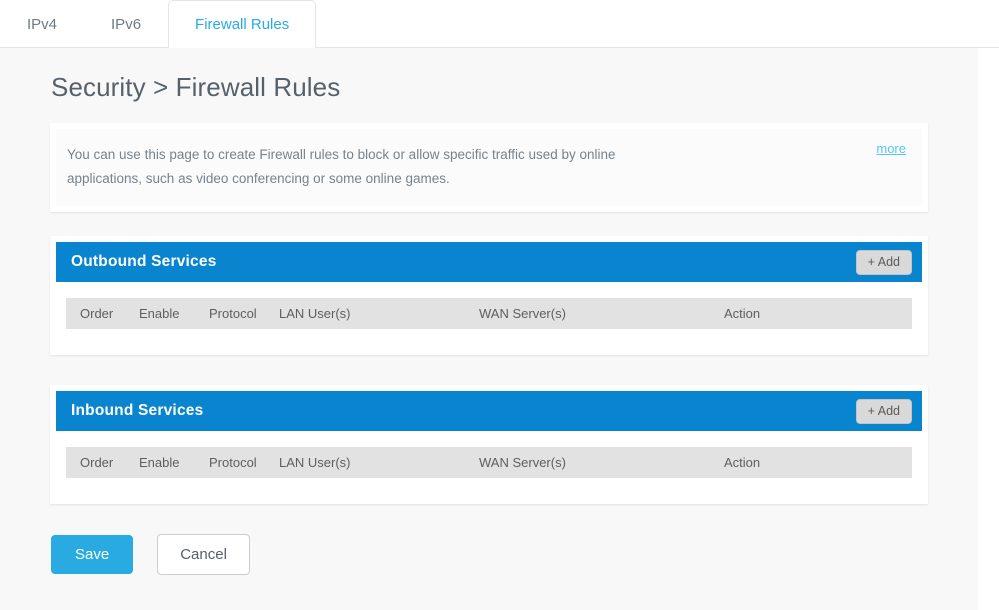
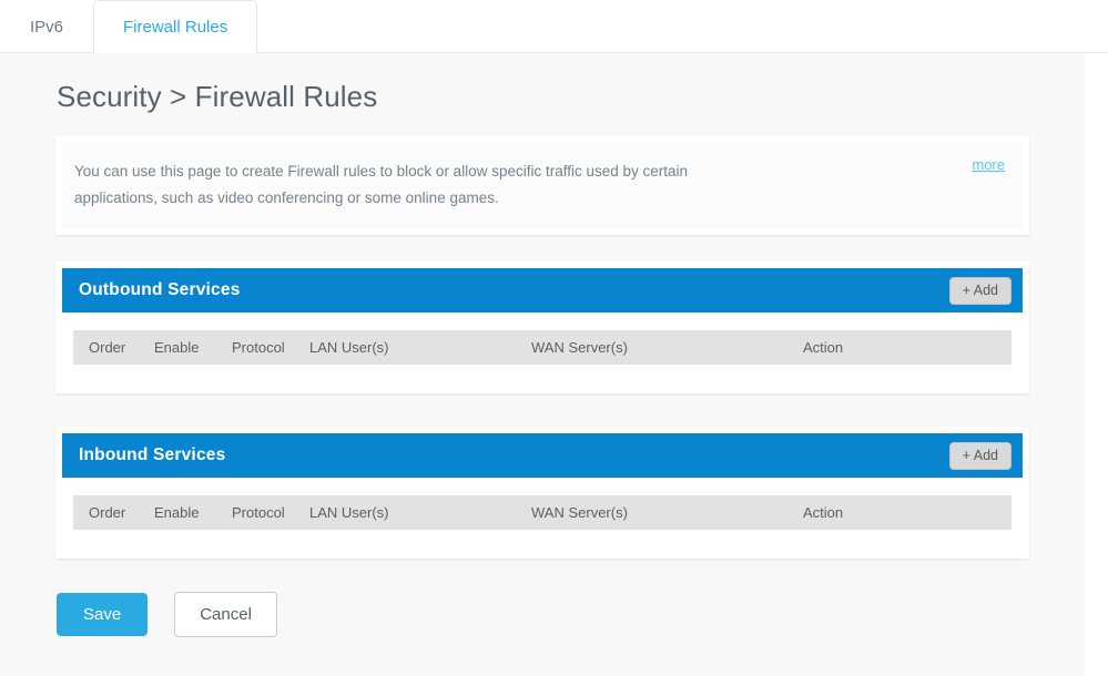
- IPv4
  IPv6
  Firewall Rules
  Security > Firewall Rules
- You can use this page to create Firewall rules to block or allow specific traffic used by online applications, such as video conferencing or some online games.
+ You can use this page to create Firewall rules to block or allow specific traffic used by certain applications, such as video conferencing or some online games.
  more
  Outbound Services
  + Add
  Order
  Enable
  Protocol
  LAN User(s)
  WAN Server(s)
  Action
  Inbound Services
  + Add
  Order
  Enable
  Protocol
  LAN User(s)
  WAN Server(s)
  Action
  Save
  Cancel
